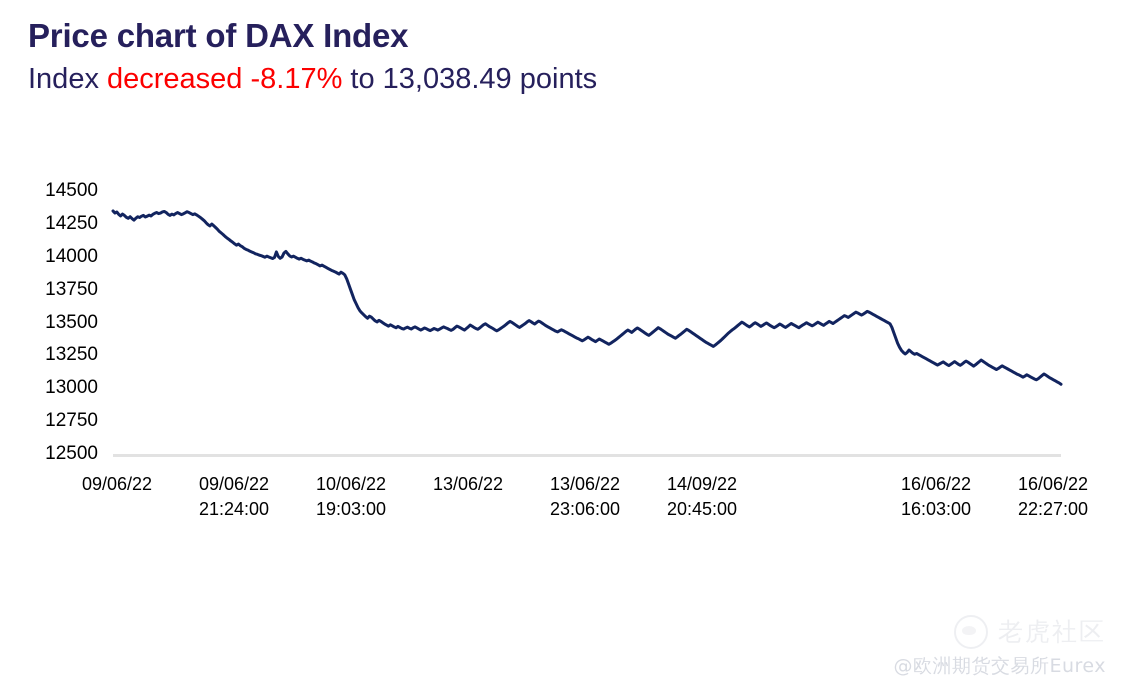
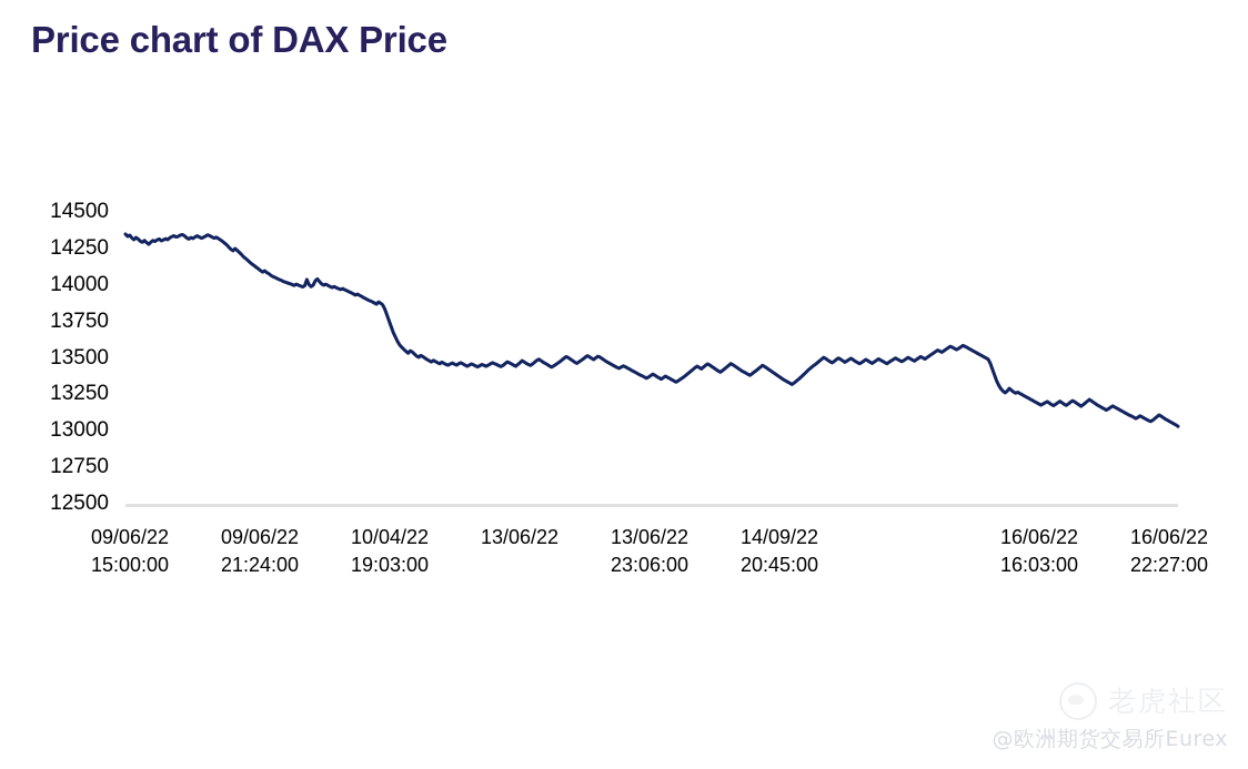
- Price chart of DAX Index
+ Price chart of DAX Price
- Index decreased -8.17% to 13,038.49 points
  14500
  14250
  14000
  13750
  13500
  13250
  13000
  12750
  12500
  09/06/22
+ 15:00:00
  09/06/22
  21:24:00
- 10/06/22
+ 10/04/22
  19:03:00
  13/06/22
  13/06/22
  23:06:00
  14/09/22
  20:45:00
  16/06/22
  16:03:00
  16/06/22
  22:27:00
  @欧洲期货交易所Eurex
